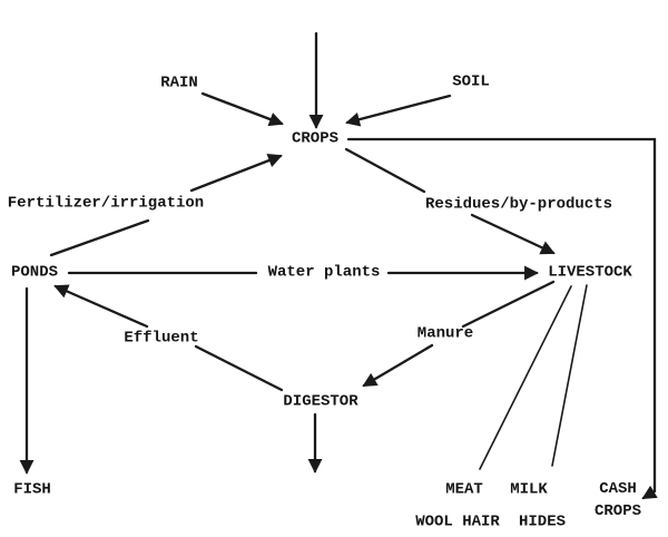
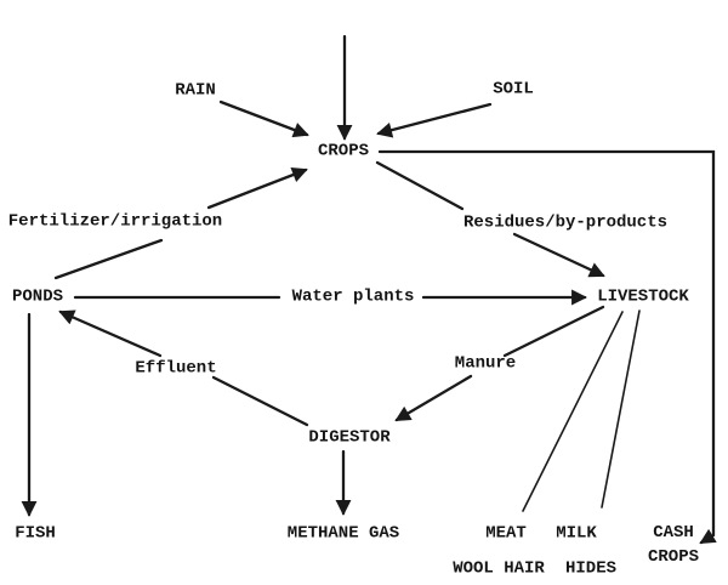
  RAIN
  SOIL
  CROPS
  Fertilizer/irrigation
  Residues/by-products
  PONDS
  Water plants
  LIVESTOCK
  Effluent
  Manure
  DIGESTOR
  FISH
+ METHANE GAS
  MEAT
  MILK
  CASH
  CROPS
  WOOL HAIR
  HIDES
